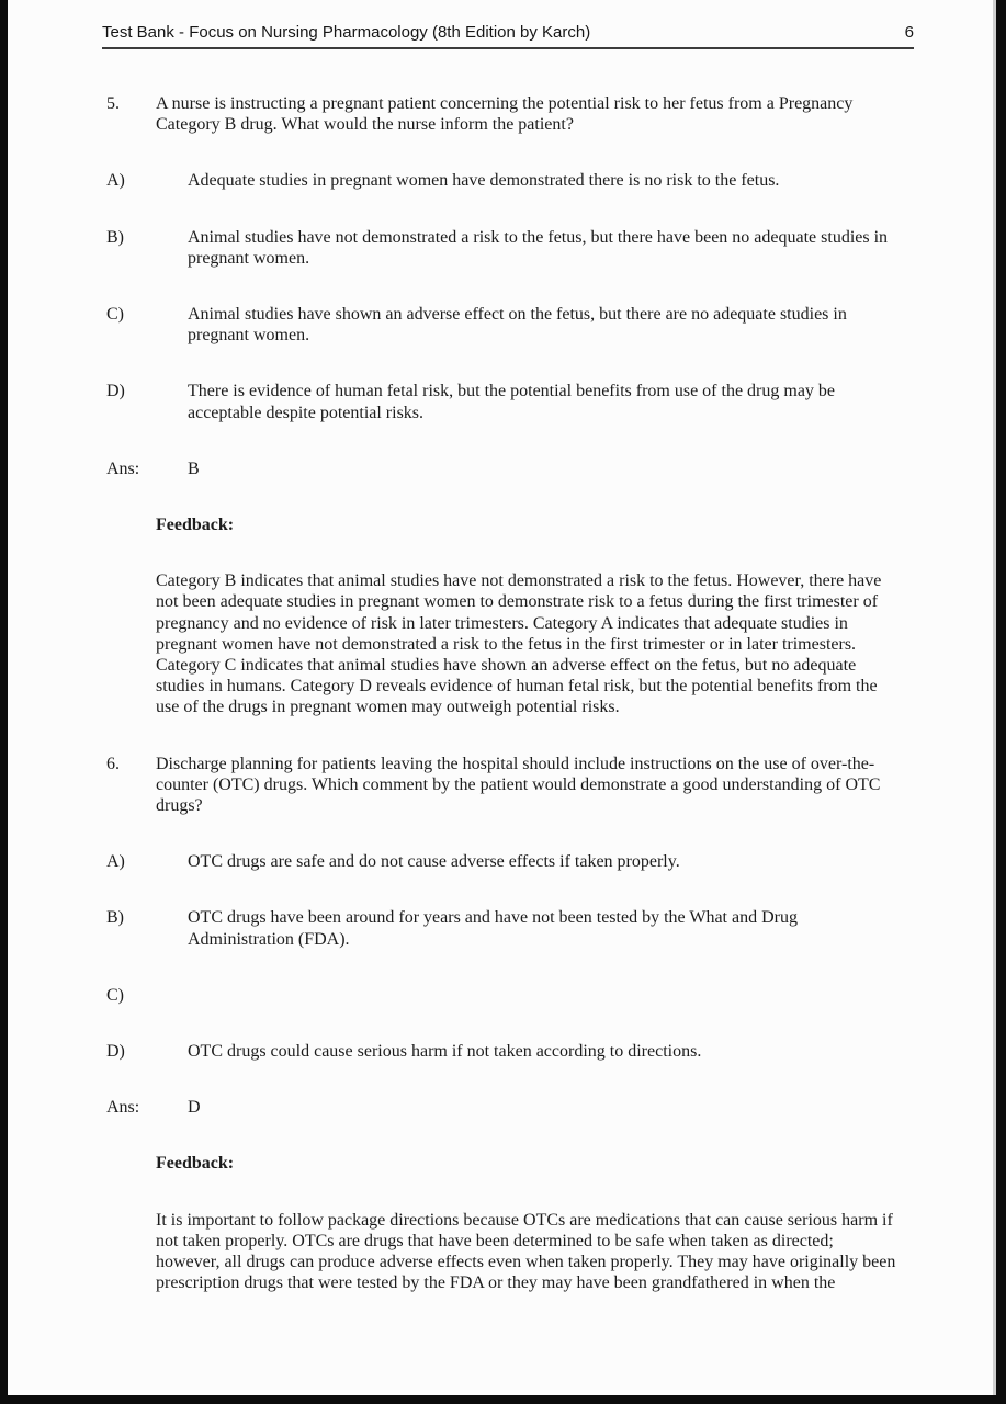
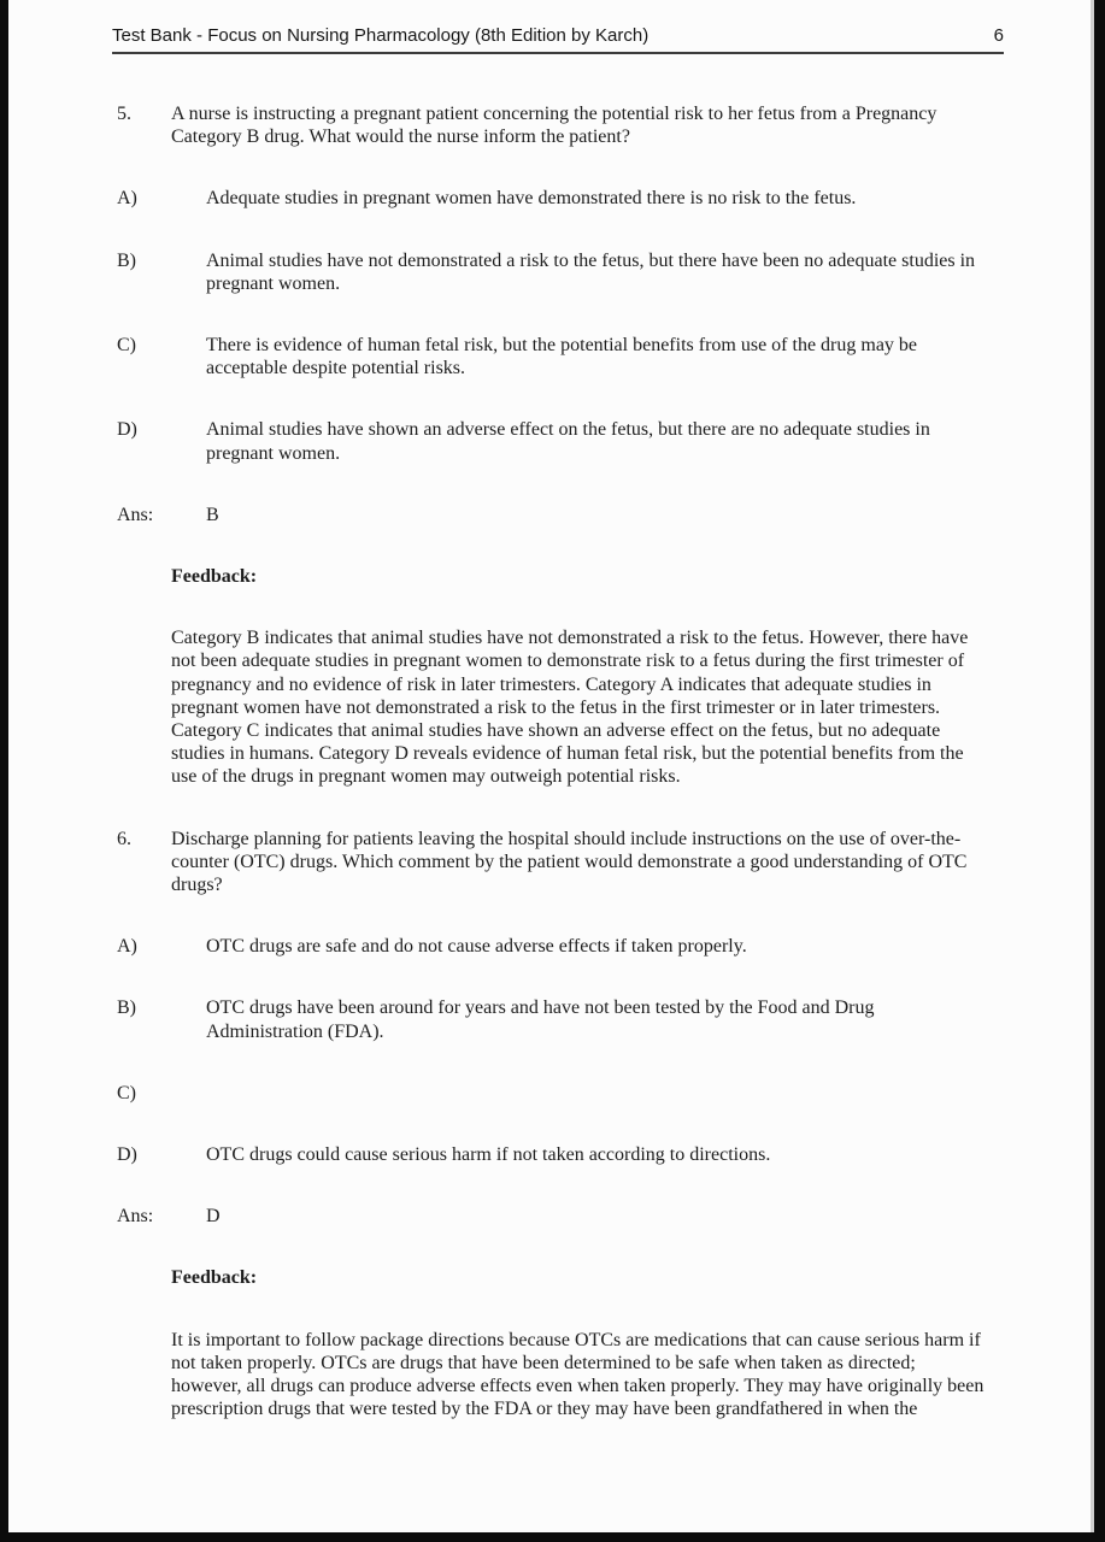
  Test Bank - Focus on Nursing Pharmacology (8th Edition by Karch)
  6
  5.
  A nurse is instructing a pregnant patient concerning the potential risk to her fetus from a Pregnancy Category B drug. What would the nurse inform the patient?
  A)
  Adequate studies in pregnant women have demonstrated there is no risk to the fetus.
  B)
  Animal studies have not demonstrated a risk to the fetus, but there have been no adequate studies in pregnant women.
  C)
- Animal studies have shown an adverse effect on the fetus, but there are no adequate studies in pregnant women.
+ There is evidence of human fetal risk, but the potential benefits from use of the drug may be acceptable despite potential risks.
  D)
- There is evidence of human fetal risk, but the potential benefits from use of the drug may be acceptable despite potential risks.
+ Animal studies have shown an adverse effect on the fetus, but there are no adequate studies in pregnant women.
  Ans:
  B
  Feedback:
  Category B indicates that animal studies have not demonstrated a risk to the fetus. However, there have not been adequate studies in pregnant women to demonstrate risk to a fetus during the first trimester of pregnancy and no evidence of risk in later trimesters. Category A indicates that adequate studies in pregnant women have not demonstrated a risk to the fetus in the first trimester or in later trimesters. Category C indicates that animal studies have shown an adverse effect on the fetus, but no adequate studies in humans. Category D reveals evidence of human fetal risk, but the potential benefits from the use of the drugs in pregnant women may outweigh potential risks.
  6.
  Discharge planning for patients leaving the hospital should include instructions on the use of over-the-counter (OTC) drugs. Which comment by the patient would demonstrate a good understanding of OTC drugs?
  A)
  OTC drugs are safe and do not cause adverse effects if taken properly.
  B)
- OTC drugs have been around for years and have not been tested by the What and Drug Administration (FDA).
+ OTC drugs have been around for years and have not been tested by the Food and Drug Administration (FDA).
  C)
  D)
  OTC drugs could cause serious harm if not taken according to directions.
  Ans:
  D
  Feedback:
  It is important to follow package directions because OTCs are medications that can cause serious harm if not taken properly. OTCs are drugs that have been determined to be safe when taken as directed; however, all drugs can produce adverse effects even when taken properly. They may have originally been prescription drugs that were tested by the FDA or they may have been grandfathered in when the
